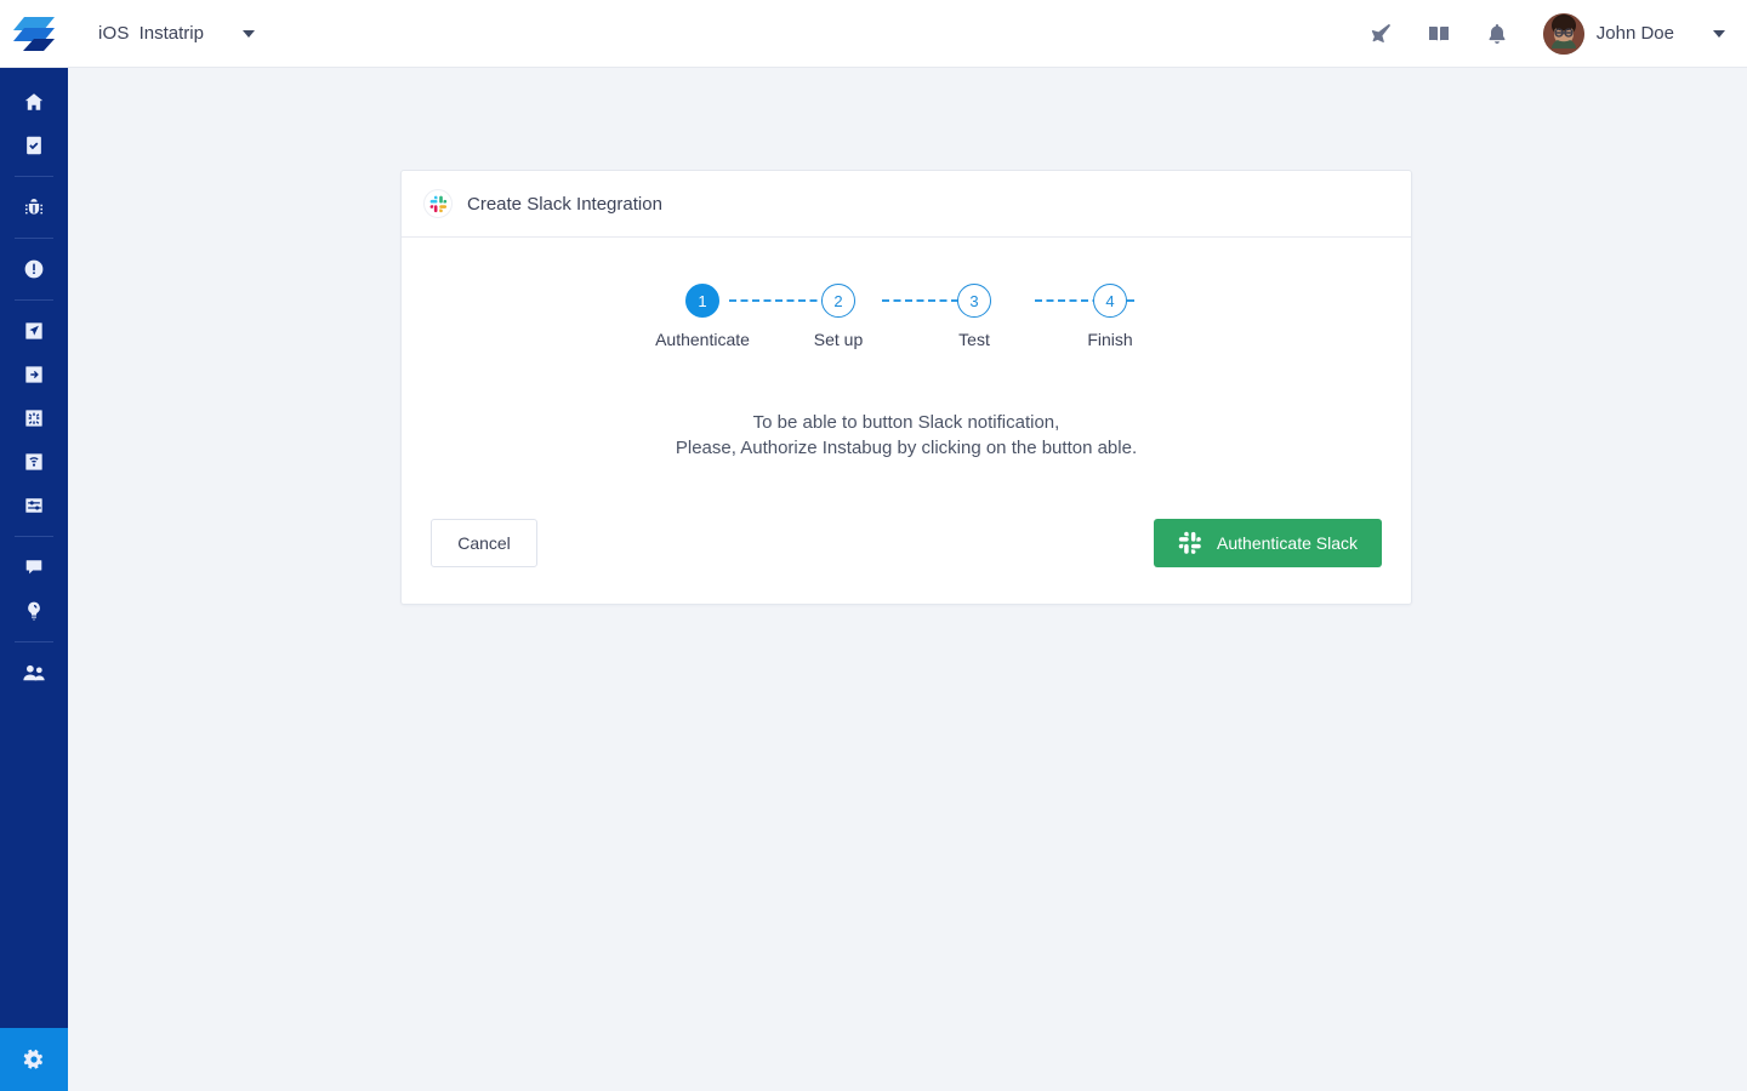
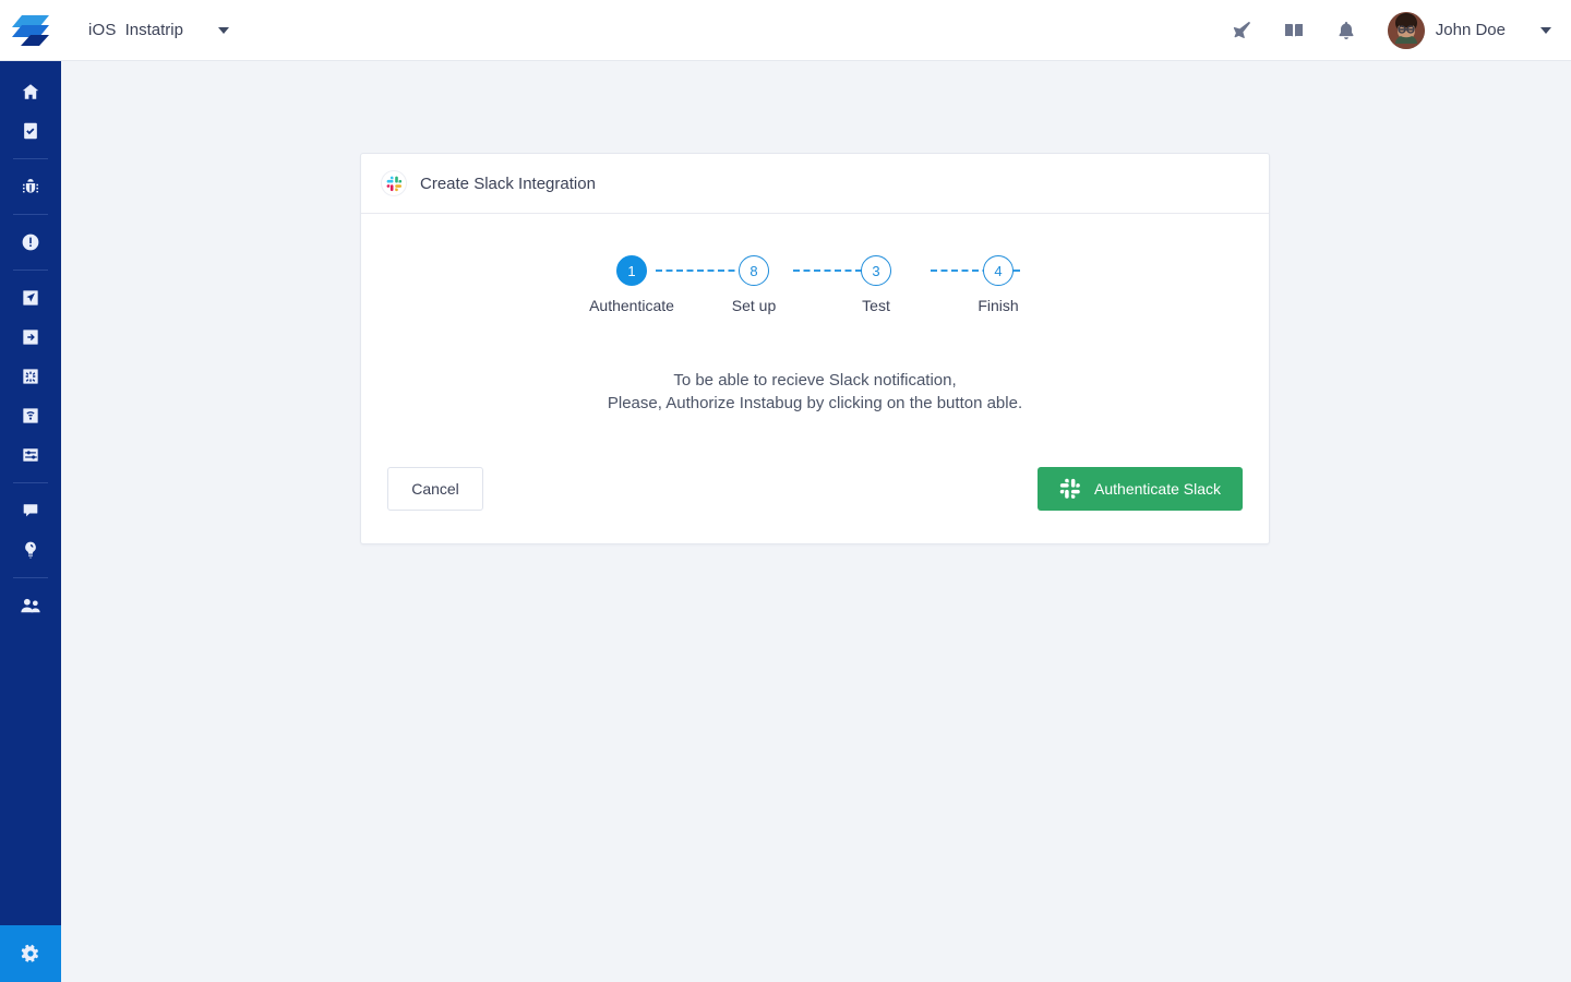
  iOS
  Instatrip
  John Doe
  Create Slack Integration
  1
  Authenticate
- 2
+ 8
  Set up
  3
  Test
  4
  Finish
- To be able to button Slack notification,
+ To be able to recieve Slack notification,
  Please, Authorize Instabug by clicking on the button able.
  Cancel
  Authenticate Slack
